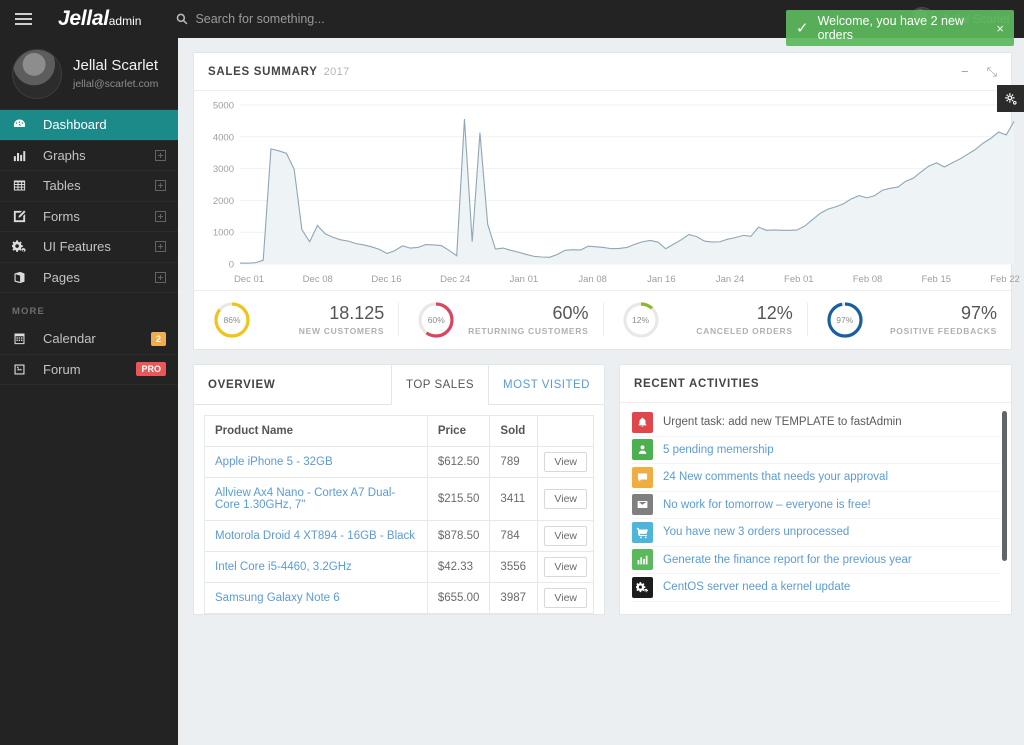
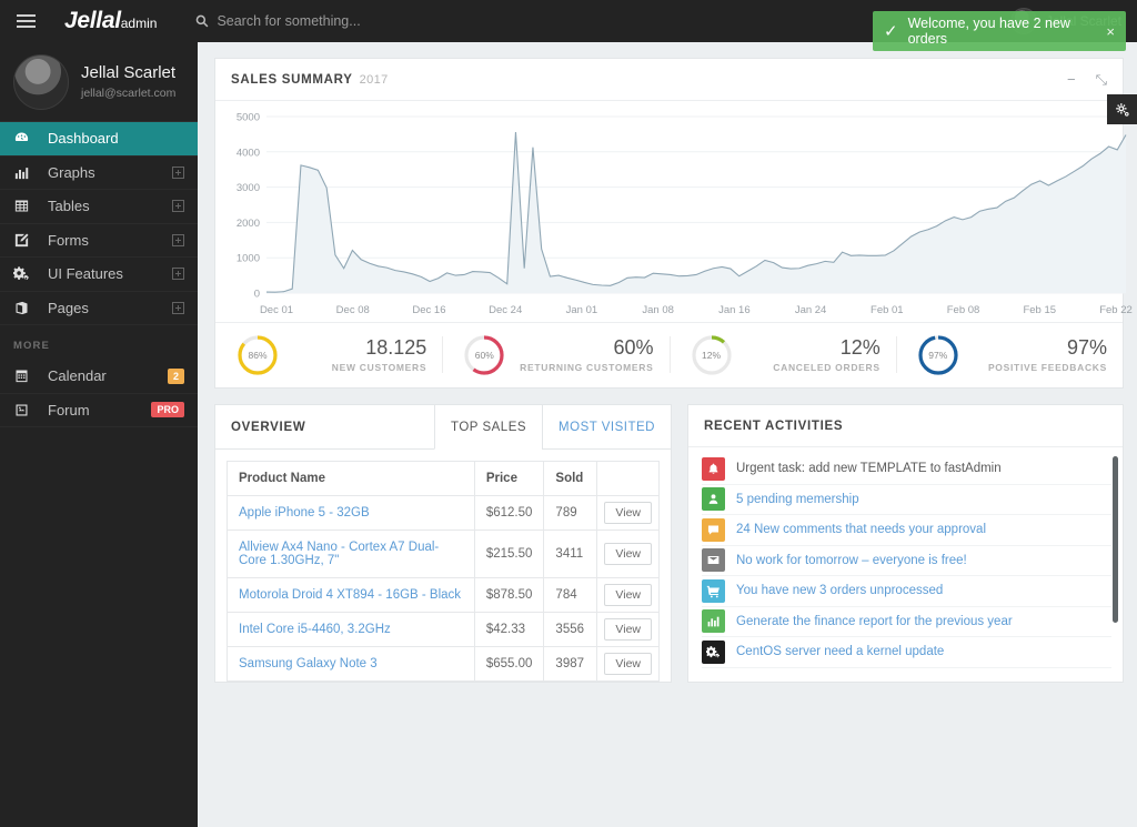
  Jellal
  admin
  Search for something...
  ✓
  Welcome, you have 2 new orders
  ×
  Jellal Scarlet
  jellal@scarlet.com
  Dashboard
  Graphs
  Tables
  Forms
  UI Features
  Pages
  MORE
  Calendar
  2
  Forum
  PRO
  SALES SUMMARY
  2017
  −
  ⤡
  0
  1000
  2000
  3000
  4000
  5000
  Dec 01
  Dec 08
  Dec 16
  Dec 24
  Jan 01
  Jan 08
  Jan 16
  Jan 24
  Feb 01
  Feb 08
  Feb 15
  Feb 22
  86%
  18.125
  NEW CUSTOMERS
  60%
  60%
  RETURNING CUSTOMERS
  12%
  12%
  CANCELED ORDERS
  97%
  97%
  POSITIVE FEEDBACKS
  OVERVIEW
  TOP SALES
  MOST VISITED
  Product Name	Price	Sold
  Apple iPhone 5 - 32GB	$612.50	789	View
  Allview Ax4 Nano - Cortex A7 Dual-Core 1.30GHz, 7"	$215.50	3411	View
  Motorola Droid 4 XT894 - 16GB - Black	$878.50	784	View
  Intel Core i5-4460, 3.2GHz	$42.33	3556	View
- Samsung Galaxy Note 6	$655.00	3987	View
+ Samsung Galaxy Note 3	$655.00	3987	View
  RECENT ACTIVITIES
  Urgent task: add new TEMPLATE to fastAdmin
  5 pending memership
  24 New comments that needs your approval
  No work for tomorrow – everyone is free!
  You have new 3 orders unprocessed
  Generate the finance report for the previous year
  CentOS server need a kernel update
